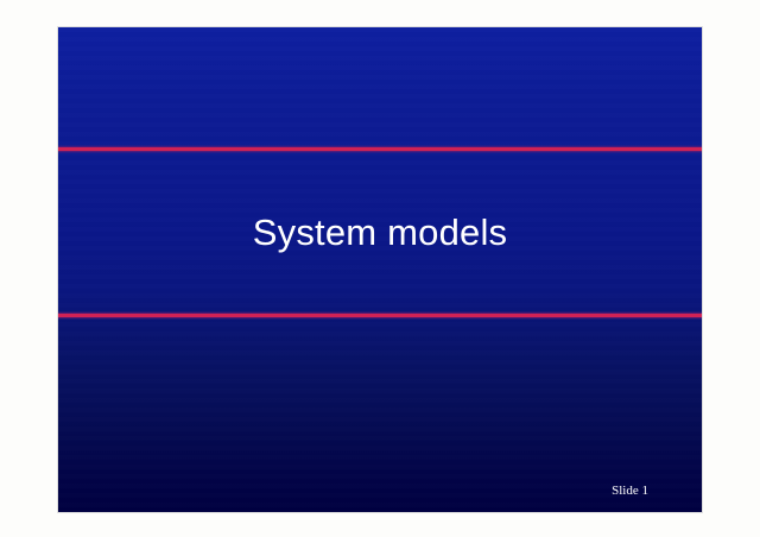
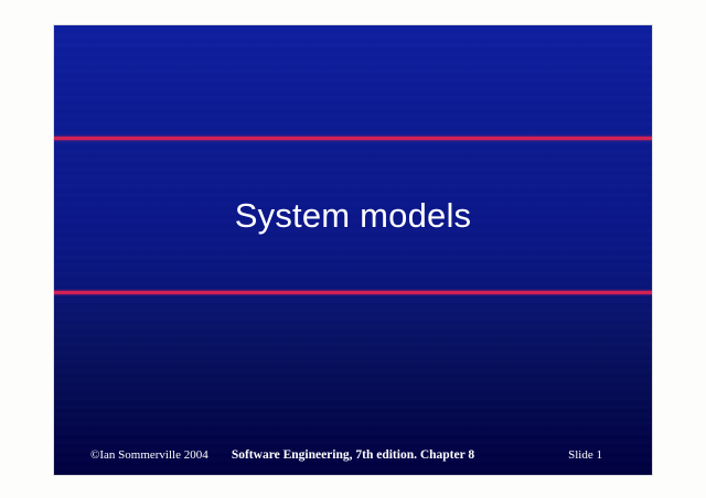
  System models
+ ©Ian Sommerville 2004
+ Software Engineering, 7th edition. Chapter 8
  Slide 1
